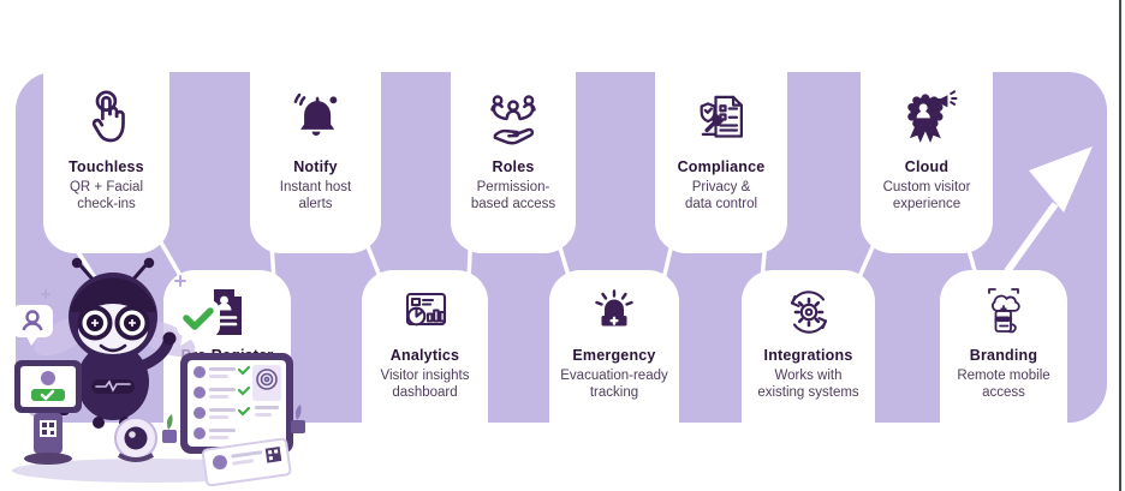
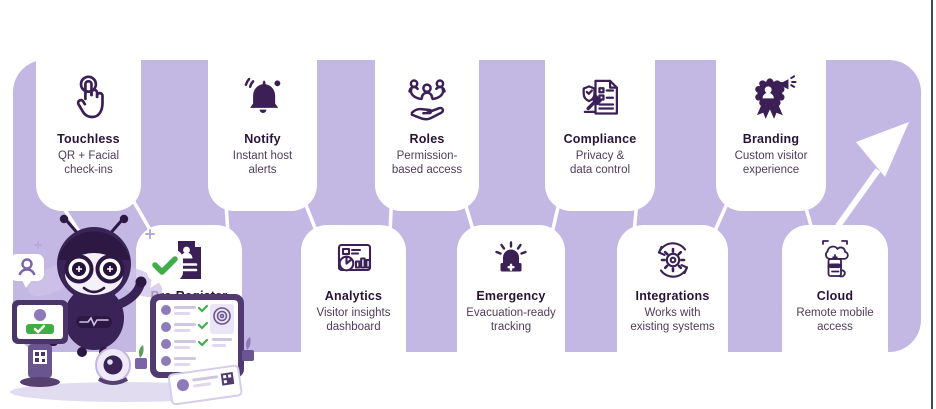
  Touchless
  QR + Facial
  check-ins
  Notify
  Instant host
  alerts
  Roles
  Permission-
  based access
  Compliance
  Privacy &
  data control
- Cloud
+ Branding
  Custom visitor
  experience
  Analytics
  Visitor insights
  dashboard
  Emergency
  Evacuation-ready
  tracking
  Integrations
  Works with
  existing systems
- Branding
+ Cloud
  Remote mobile
  access
